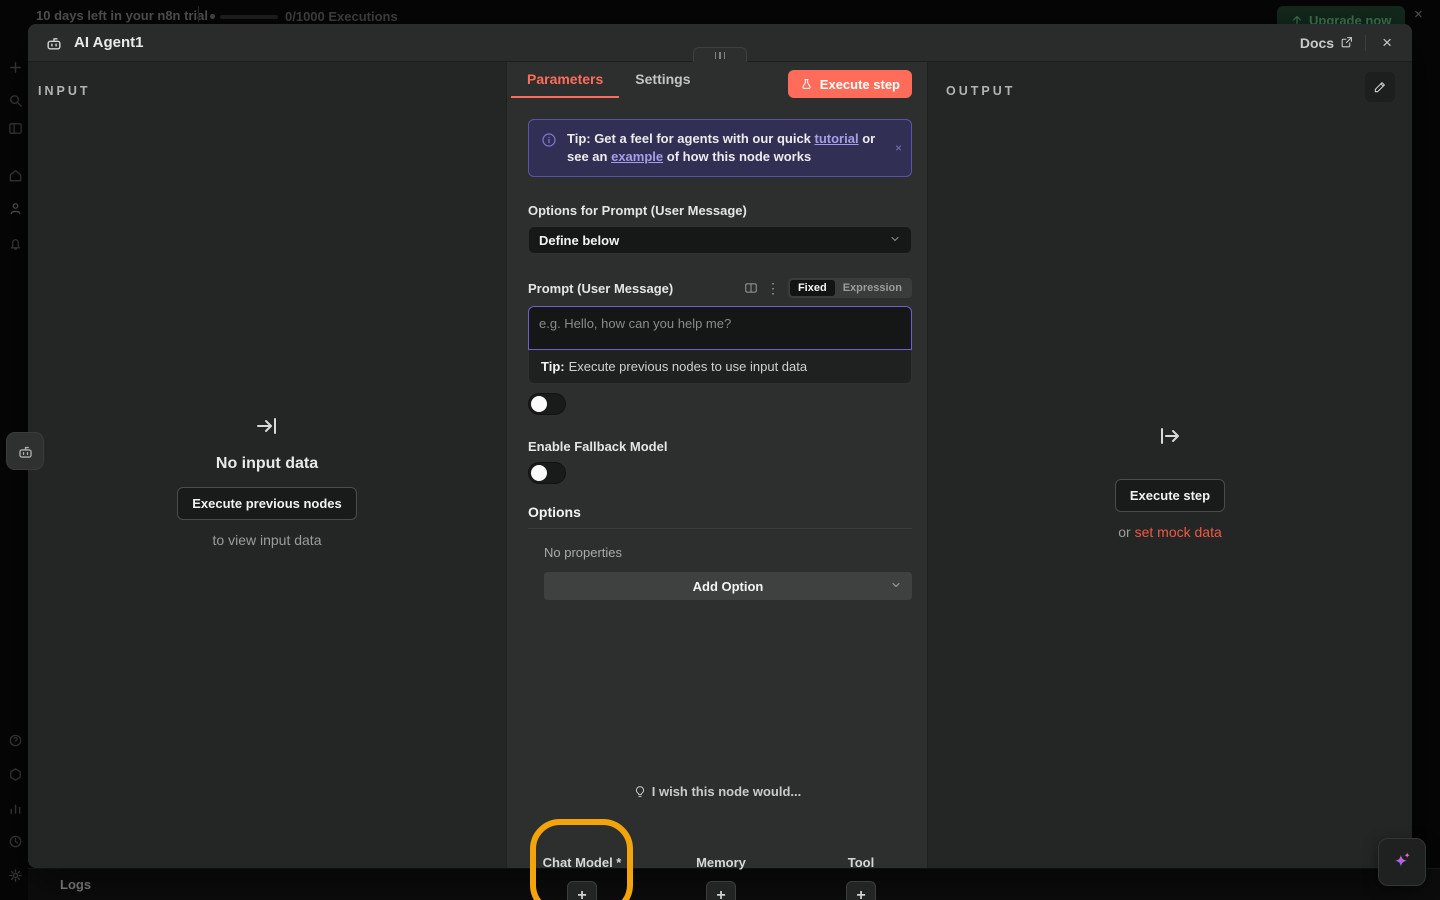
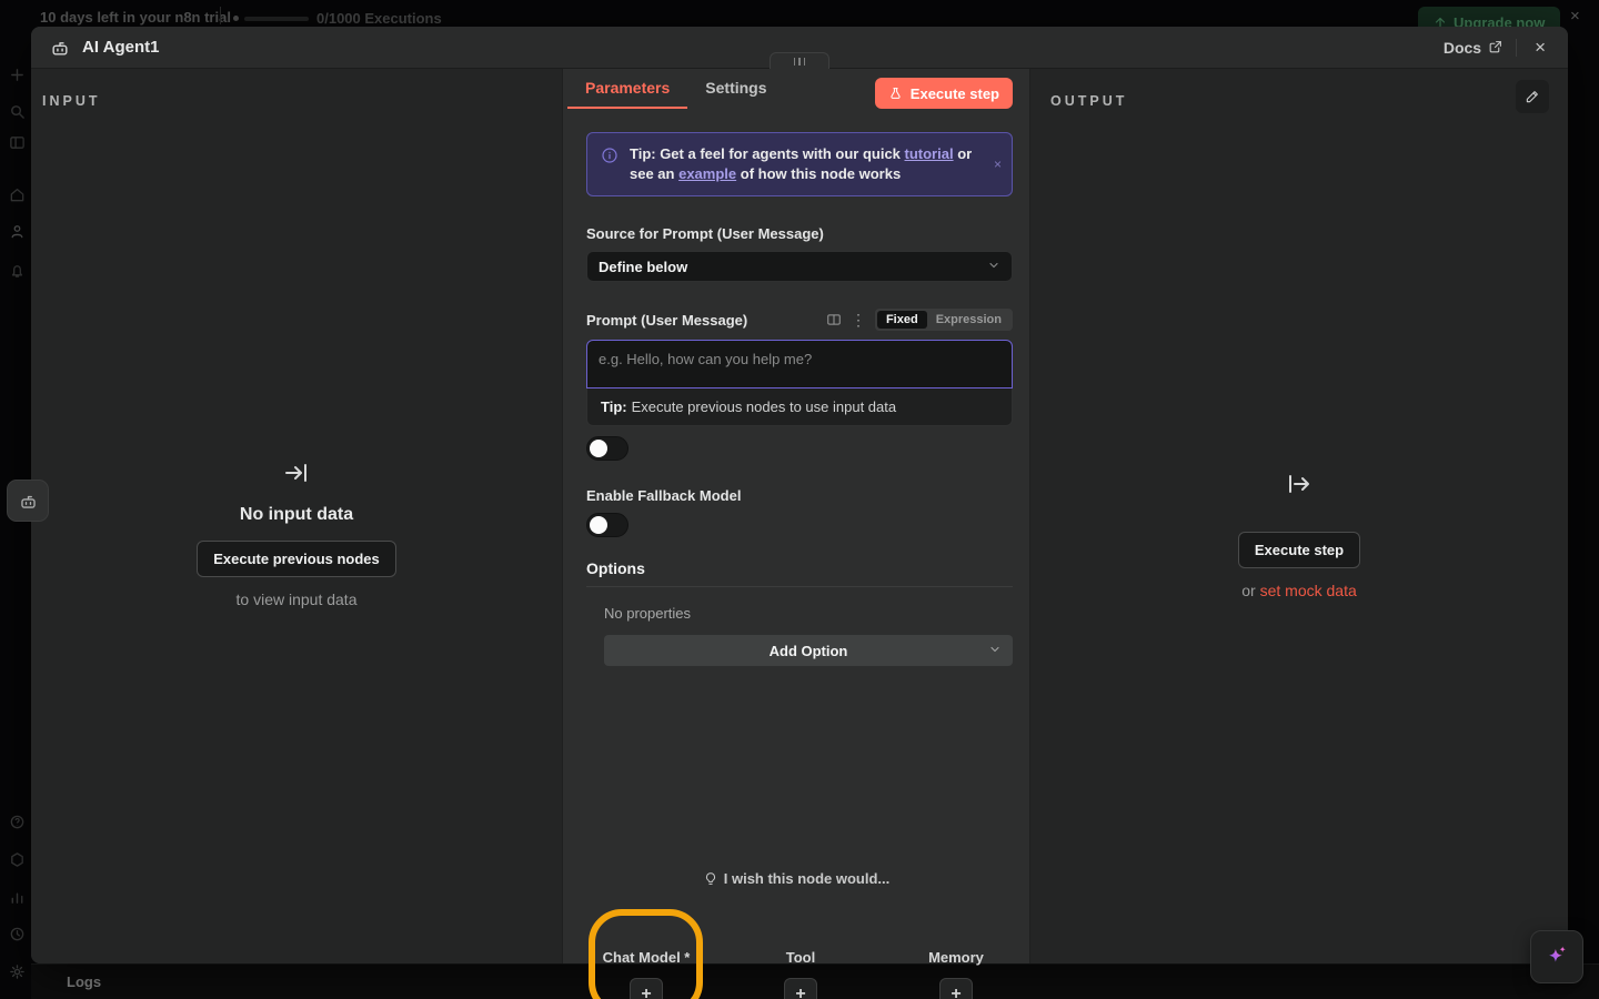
  10 days left in your n8n trial
  0/1000 Executions
  Upgrade now
  ×
  Logs
  AI Agent1
  Docs
  ×
  INPUT
  No input data
  Execute previous nodes
  to view input data
  Parameters
  Settings
  Execute step
  Tip: Get a feel for agents with our quick tutorial or see an example of how this node works
  ×
- Options for Prompt (User Message)
+ Source for Prompt (User Message)
  Define below
  Prompt (User Message)
  ⋮
  Fixed
  Expression
  e.g. Hello, how can you help me?
  Tip:
  Execute previous nodes to use input data
  Enable Fallback Model
  Options
  No properties
  Add Option
  I wish this node would...
  Chat Model *
  +
- Memory
+ Tool
  +
- Tool
+ Memory
  +
  OUTPUT
  Execute step
  or set mock data
